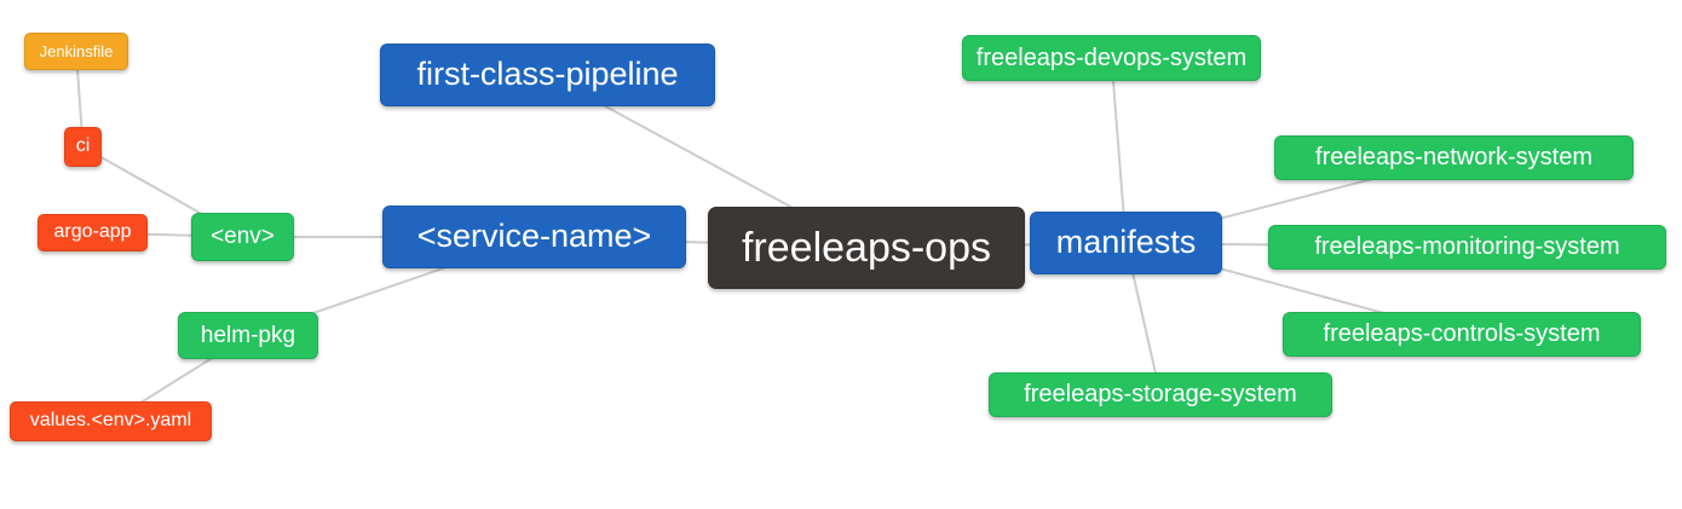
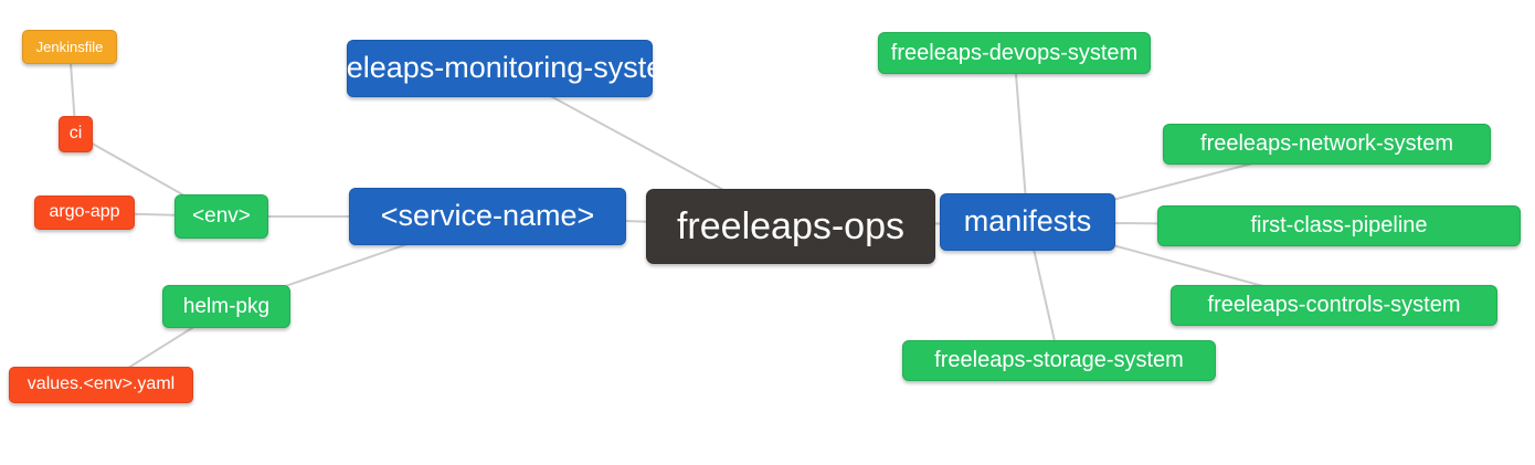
  Jenkinsfile
  ci
  argo-app
  <env>
  helm-pkg
  values.<env>.yaml
- first-class-pipeline
+ freeleaps-monitoring-system
  <service-name>
  freeleaps-ops
  manifests
  freeleaps-devops-system
  freeleaps-network-system
- freeleaps-monitoring-system
+ first-class-pipeline
  freeleaps-controls-system
  freeleaps-storage-system
